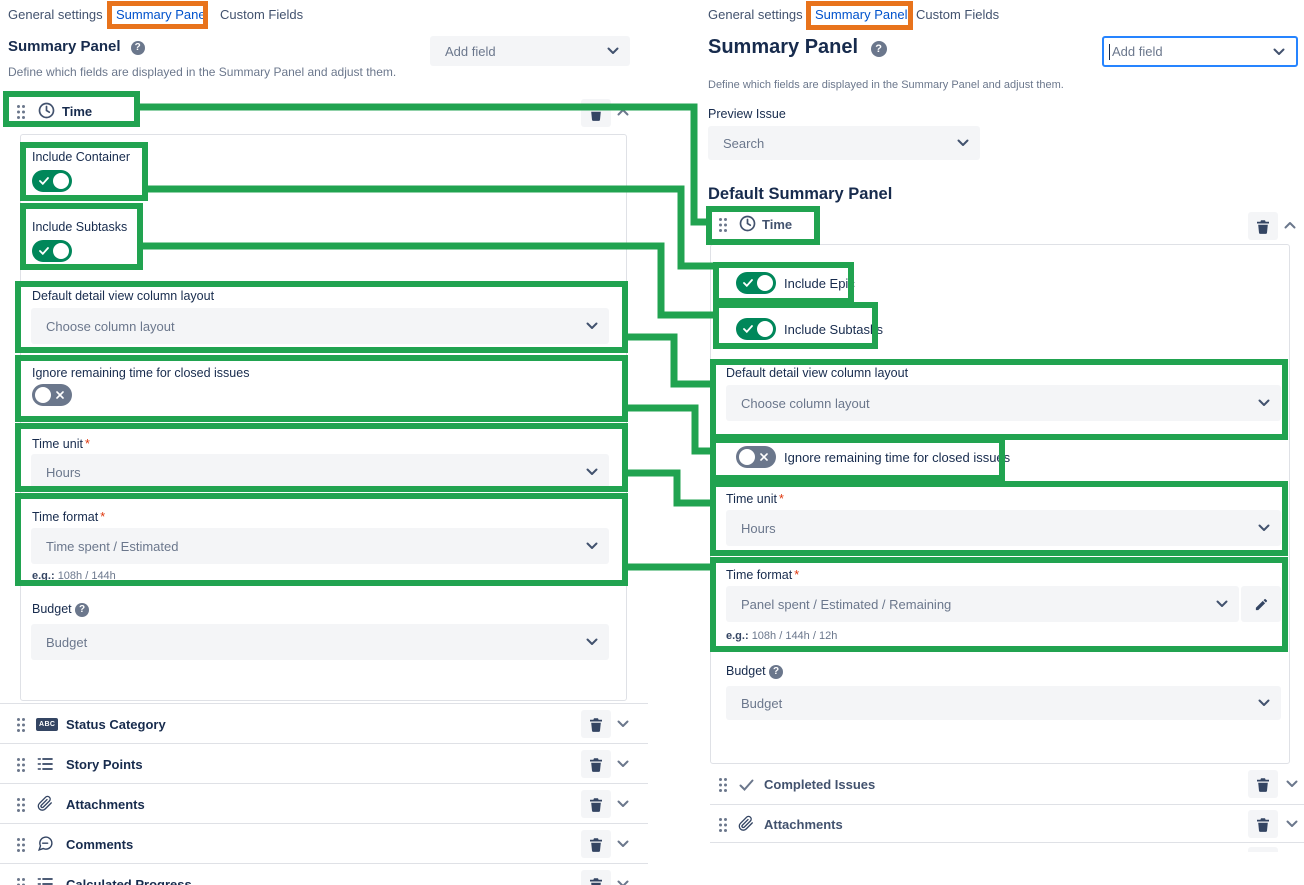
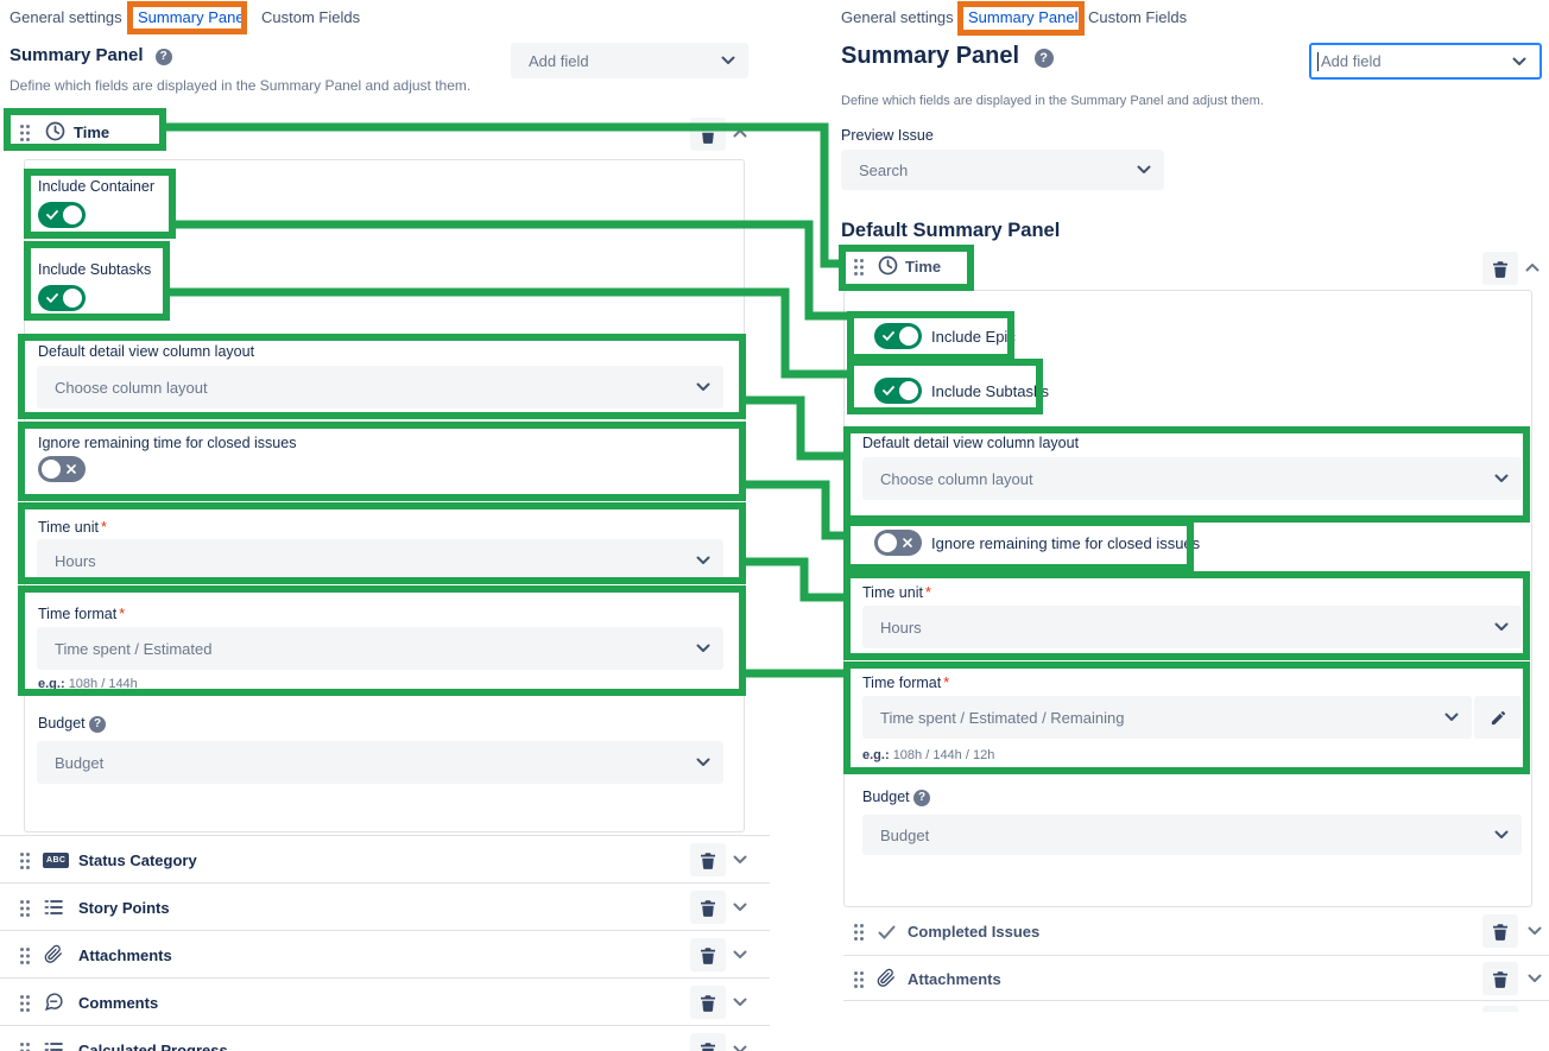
  General settings
  Summary Panel
  Custom Fields
  Summary Panel ?
  Define which fields are displayed in the Summary Panel and adjust them.
  Add field
  Time
  Include Container
  Include Subtasks
  Default detail view column layout
  Choose column layout
  Ignore remaining time for closed issues
  Time unit *
  Hours
  Time format *
  Time spent / Estimated
  e.g.: 108h / 144h
  Budget ?
  Budget
  Status Category
  Story Points
  Attachments
  Comments
  General settings
  Summary Panel
  Custom Fields
  Summary Panel ?
  Add field
  Define which fields are displayed in the Summary Panel and adjust them.
  Preview Issue
  Search
  Default Summary Panel
  Time
  Include Epic
  Include Subtasks
  Default detail view column layout
  Choose column layout
  Ignore remaining time for closed issues
  Time unit *
  Hours
  Time format *
- Panel spent / Estimated / Remaining
+ Time spent / Estimated / Remaining
  e.g.: 108h / 144h / 12h
  Budget ?
  Budget
  Completed Issues
  Attachments
